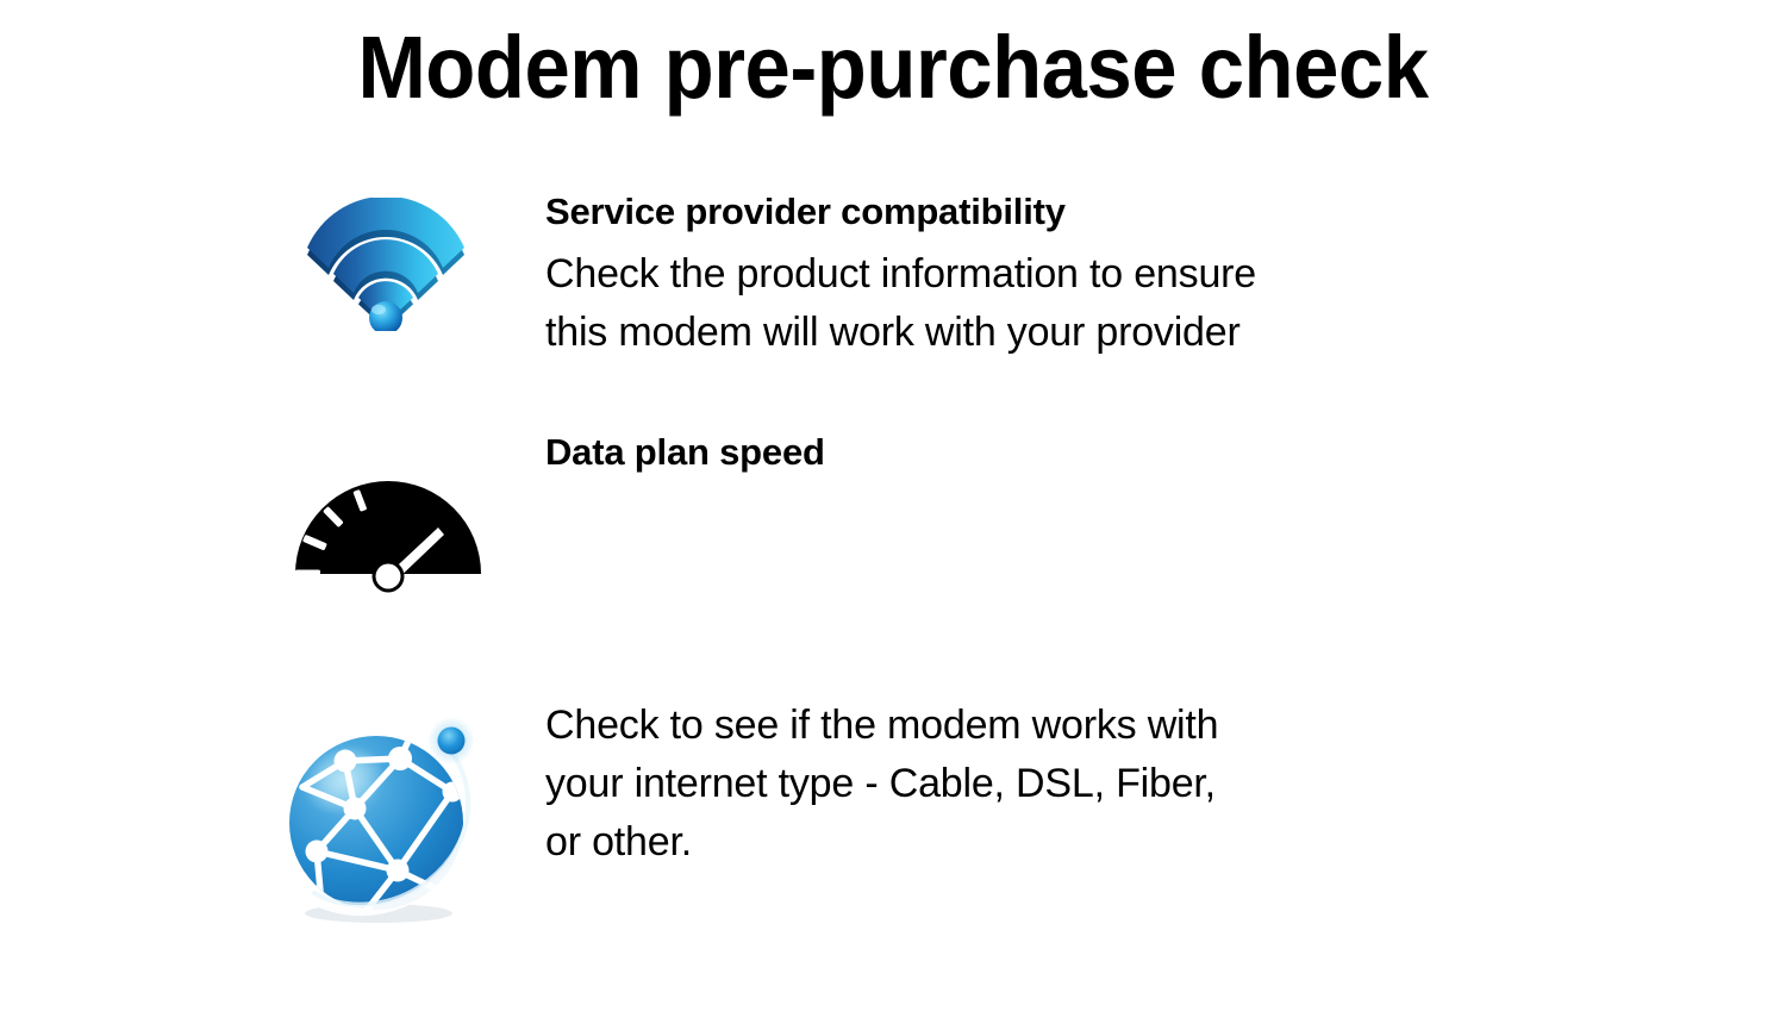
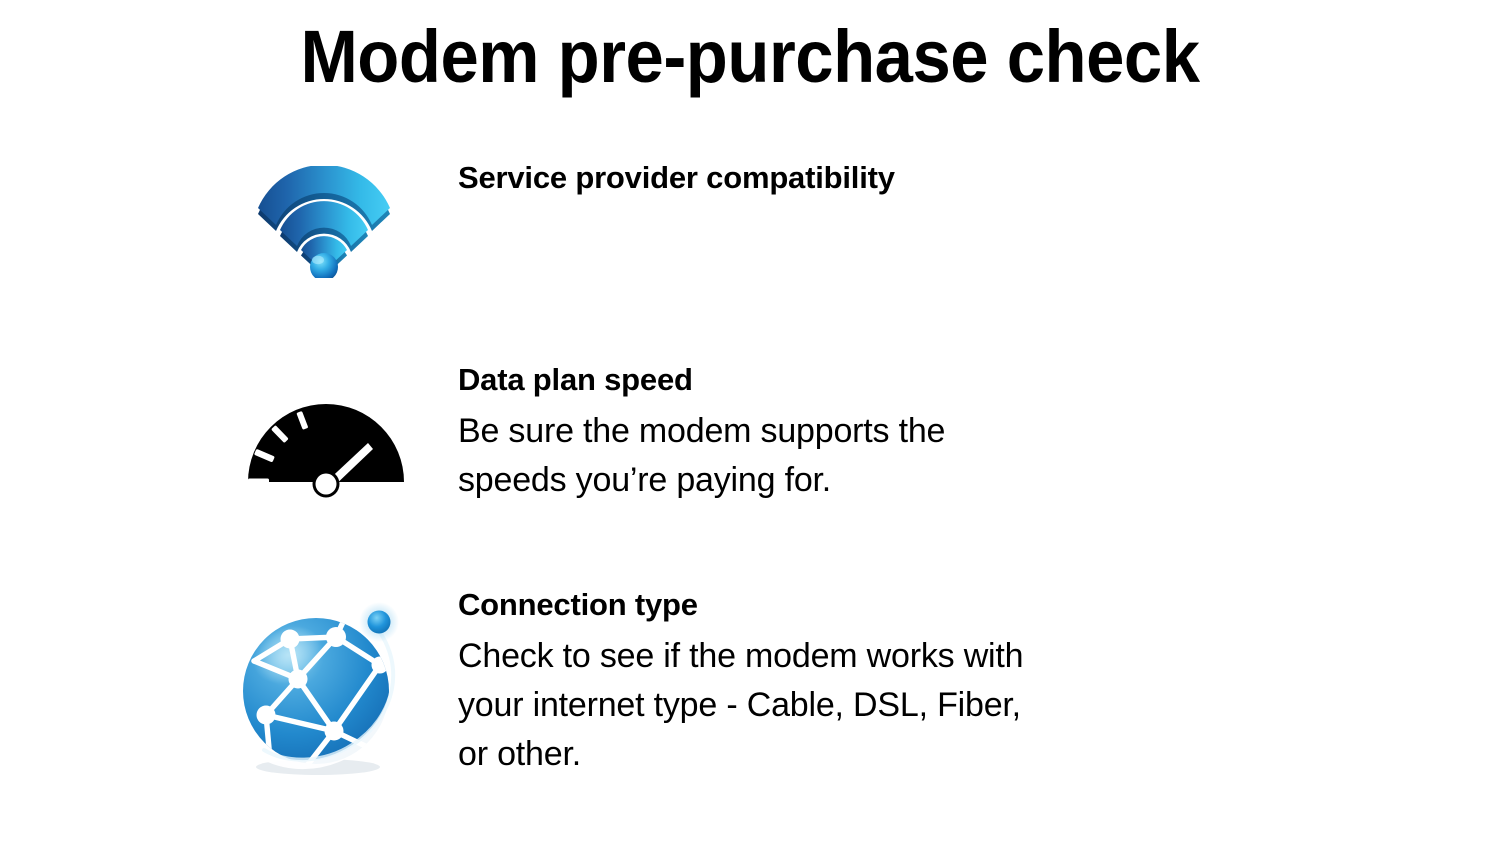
  Modem pre-purchase check
  Service provider compatibility
- Check the product information to ensure
- this modem will work with your provider
  Data plan speed
+ Be sure the modem supports the
+ speeds you’re paying for.
+ Connection type
  Check to see if the modem works with
  your internet type - Cable, DSL, Fiber,
  or other.
